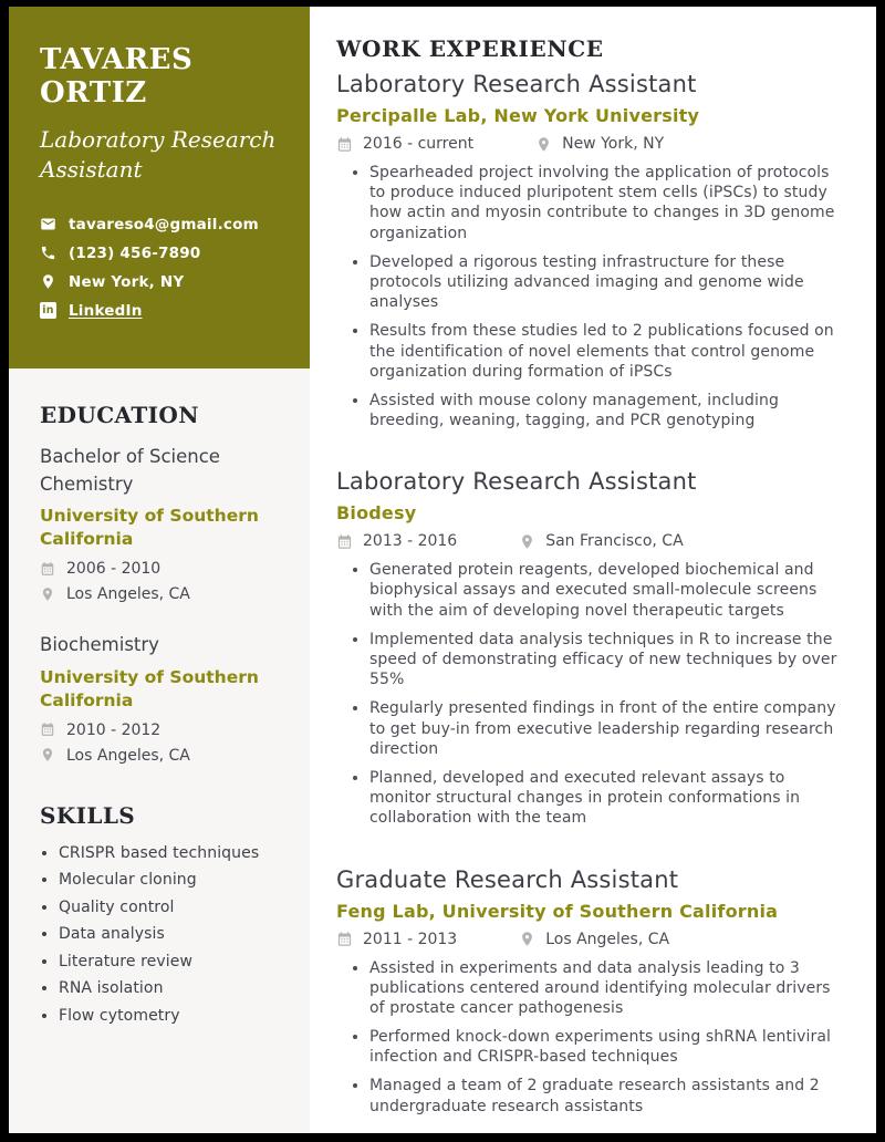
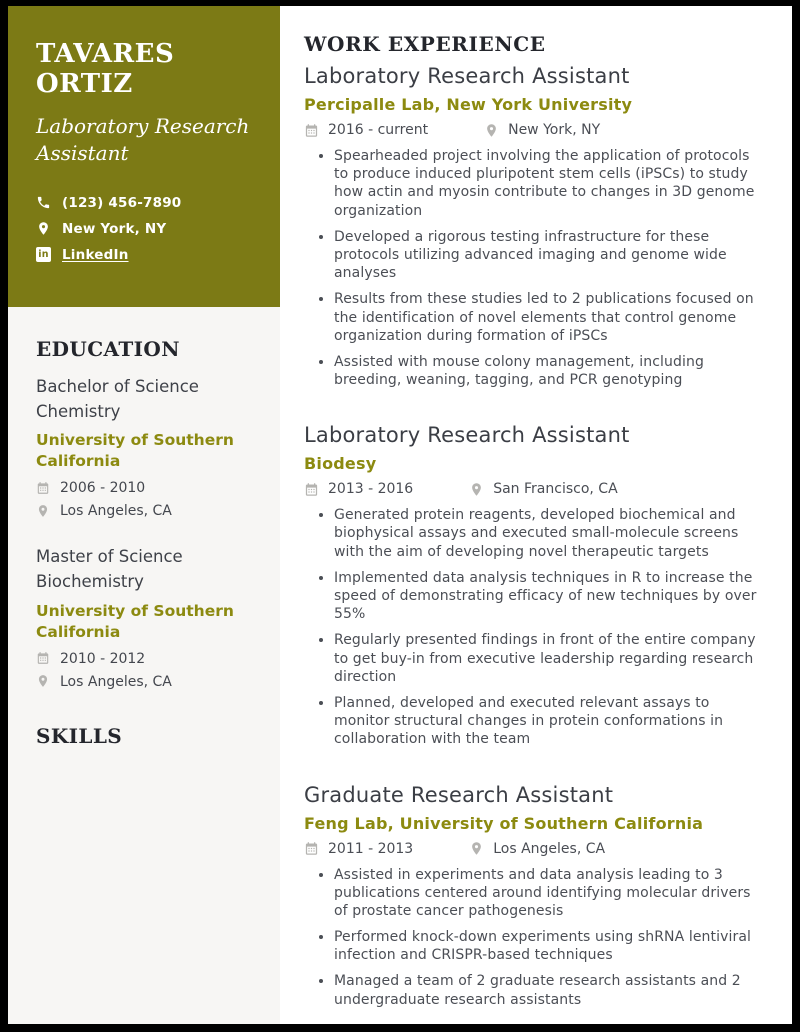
  TAVARES ORTIZ
  Laboratory Research Assistant
- tavareso4@gmail.com
  (123) 456-7890
  New York, NY
  in
  LinkedIn
  EDUCATION
  Bachelor of Science
  Chemistry
  University of Southern California
  2006 - 2010
  Los Angeles, CA
+ Master of Science
  Biochemistry
  University of Southern California
  2010 - 2012
  Los Angeles, CA
  SKILLS
- CRISPR based techniques
- Molecular cloning
- Quality control
- Data analysis
- Literature review
- RNA isolation
- Flow cytometry
  WORK EXPERIENCE
  Laboratory Research Assistant
  Percipalle Lab, New York University
  2016 - current
  New York, NY
  Spearheaded project involving the application of protocols to produce induced pluripotent stem cells (iPSCs) to study how actin and myosin contribute to changes in 3D genome organization
  Developed a rigorous testing infrastructure for these protocols utilizing advanced imaging and genome wide analyses
  Results from these studies led to 2 publications focused on the identification of novel elements that control genome organization during formation of iPSCs
  Assisted with mouse colony management, including breeding, weaning, tagging, and PCR genotyping
  Laboratory Research Assistant
  Biodesy
  2013 - 2016
  San Francisco, CA
  Generated protein reagents, developed biochemical and biophysical assays and executed small-molecule screens with the aim of developing novel therapeutic targets
  Implemented data analysis techniques in R to increase the speed of demonstrating efficacy of new techniques by over 55%
  Regularly presented findings in front of the entire company to get buy-in from executive leadership regarding research direction
  Planned, developed and executed relevant assays to monitor structural changes in protein conformations in collaboration with the team
  Graduate Research Assistant
  Feng Lab, University of Southern California
  2011 - 2013
  Los Angeles, CA
  Assisted in experiments and data analysis leading to 3 publications centered around identifying molecular drivers of prostate cancer pathogenesis
  Performed knock-down experiments using shRNA lentiviral infection and CRISPR-based techniques
  Managed a team of 2 graduate research assistants and 2 undergraduate research assistants
